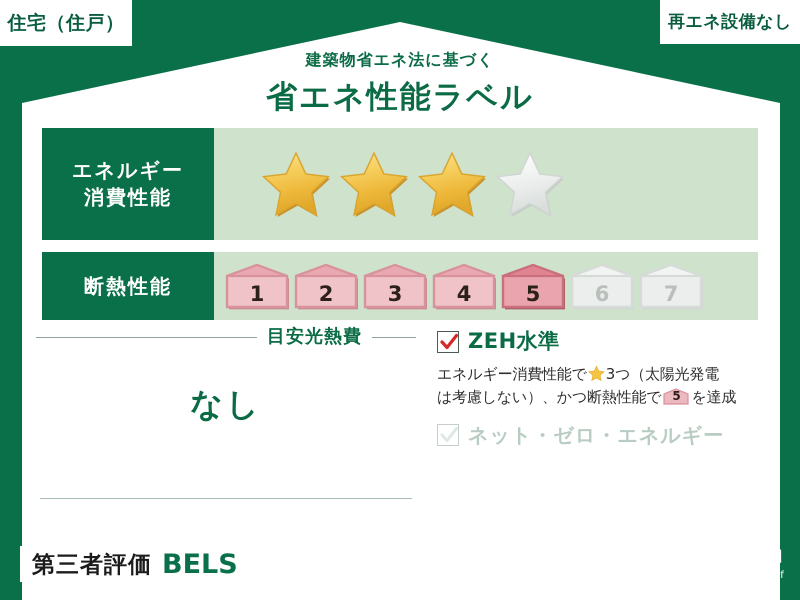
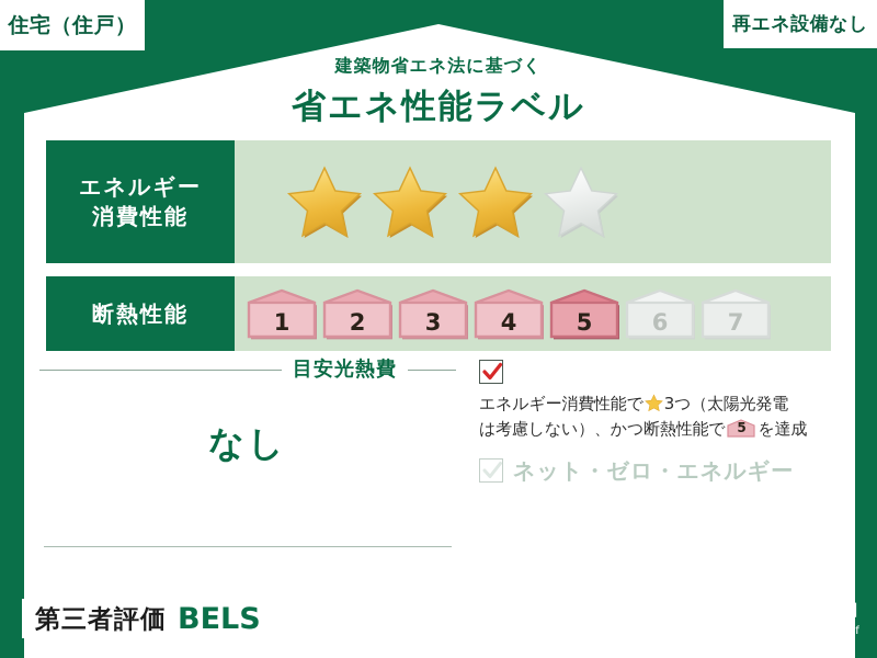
  住宅（住戸）
  再エネ設備なし
  建築物省エネ法に基づく
  省エネ性能ラベル
  エネルギー
  消費性能
  断熱性能
  1
  2
  3
  4
  5
  6
  7
  目安光熱費
  なし
- ZEH水準
  エネルギー消費性能で 3つ（太陽光発電
  は考慮しない）、かつ断熱性能で
  5
  を達成
  ネット・ゼロ・エネルギー
  第三者評価
  BELS
  評価日 2025年11月4日
  a464eca9-c045-42cf
